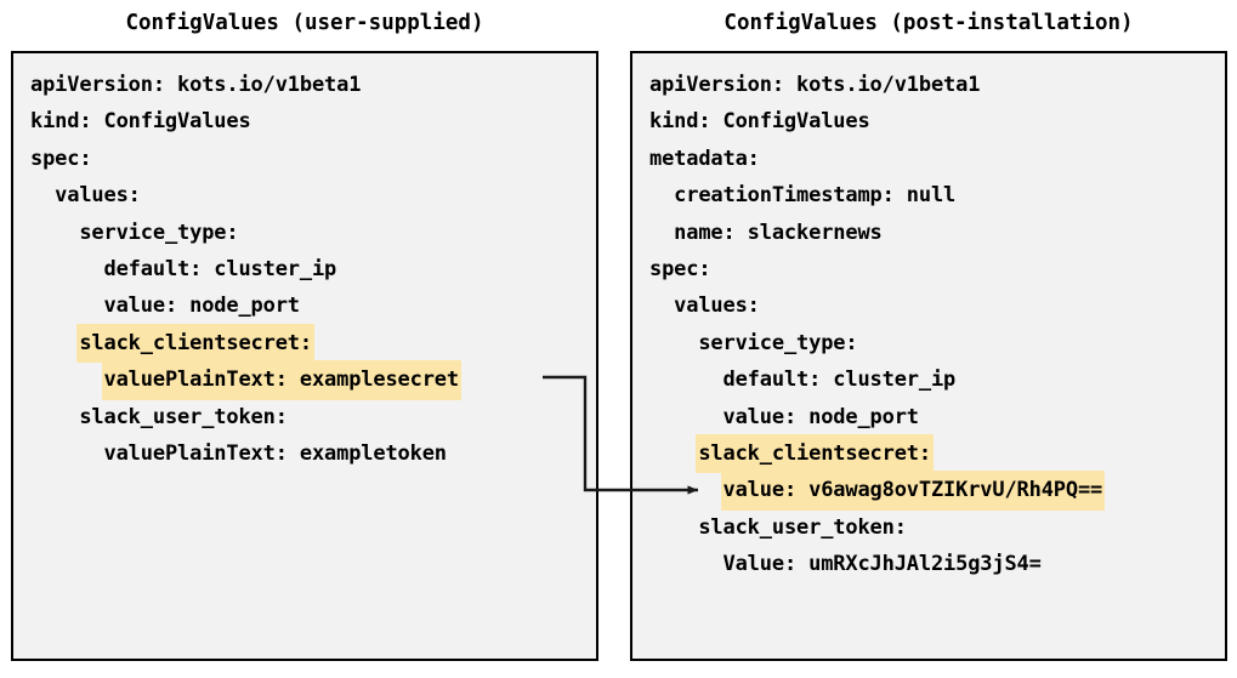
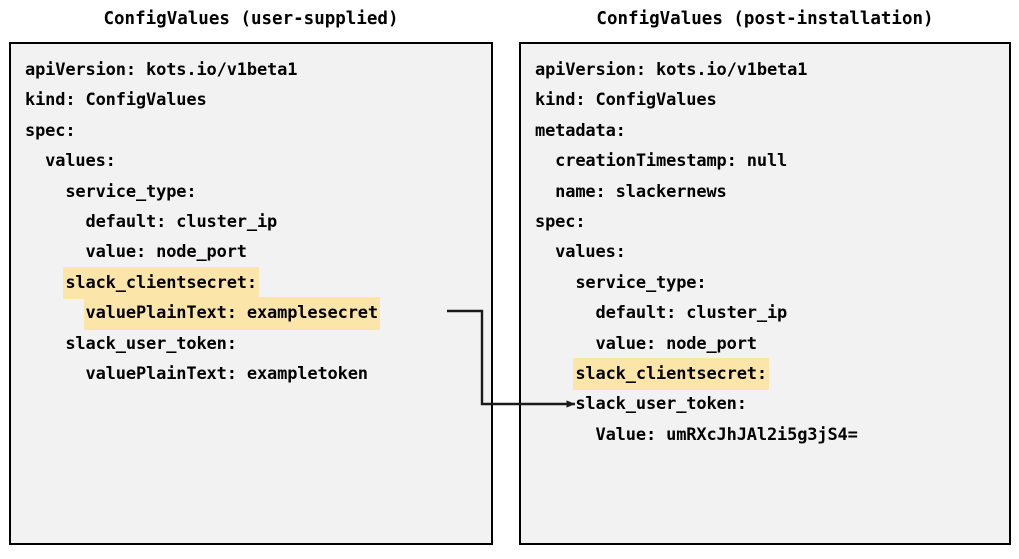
  ConfigValues (user-supplied)
  apiVersion: kots.io/v1beta1
  kind: ConfigValues
  spec:
  values:
  service_type:
  default: cluster_ip
  value: node_port
  slack_clientsecret:
  valuePlainText: examplesecret
  slack_user_token:
  valuePlainText: exampletoken
  ConfigValues (post-installation)
  apiVersion: kots.io/v1beta1
  kind: ConfigValues
  metadata:
  creationTimestamp: null
  name: slackernews
  spec:
  values:
  service_type:
  default: cluster_ip
  value: node_port
  slack_clientsecret:
- value: v6awag8ovTZIKrvU/Rh4PQ==
  slack_user_token:
  Value: umRXcJhJAl2i5g3jS4=
